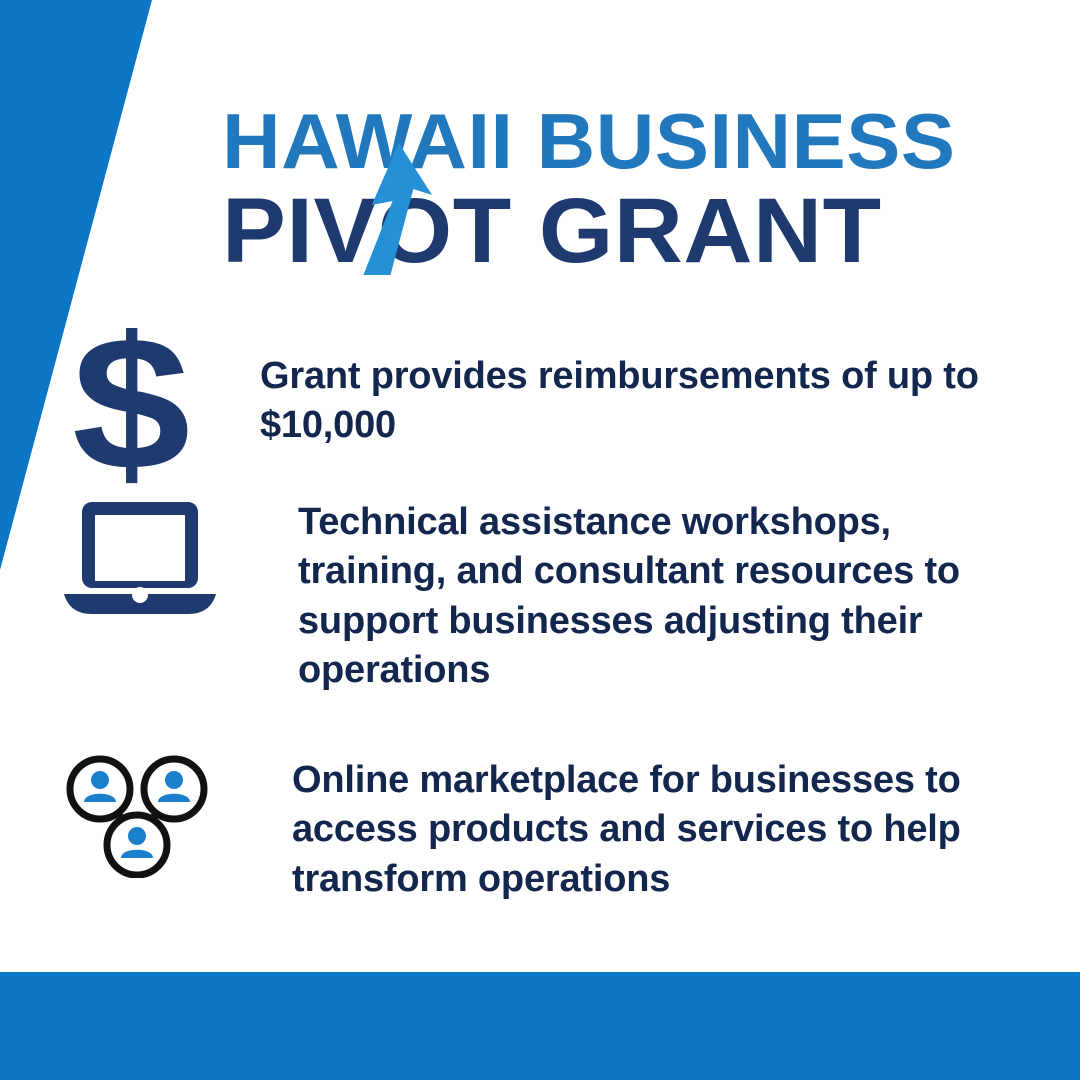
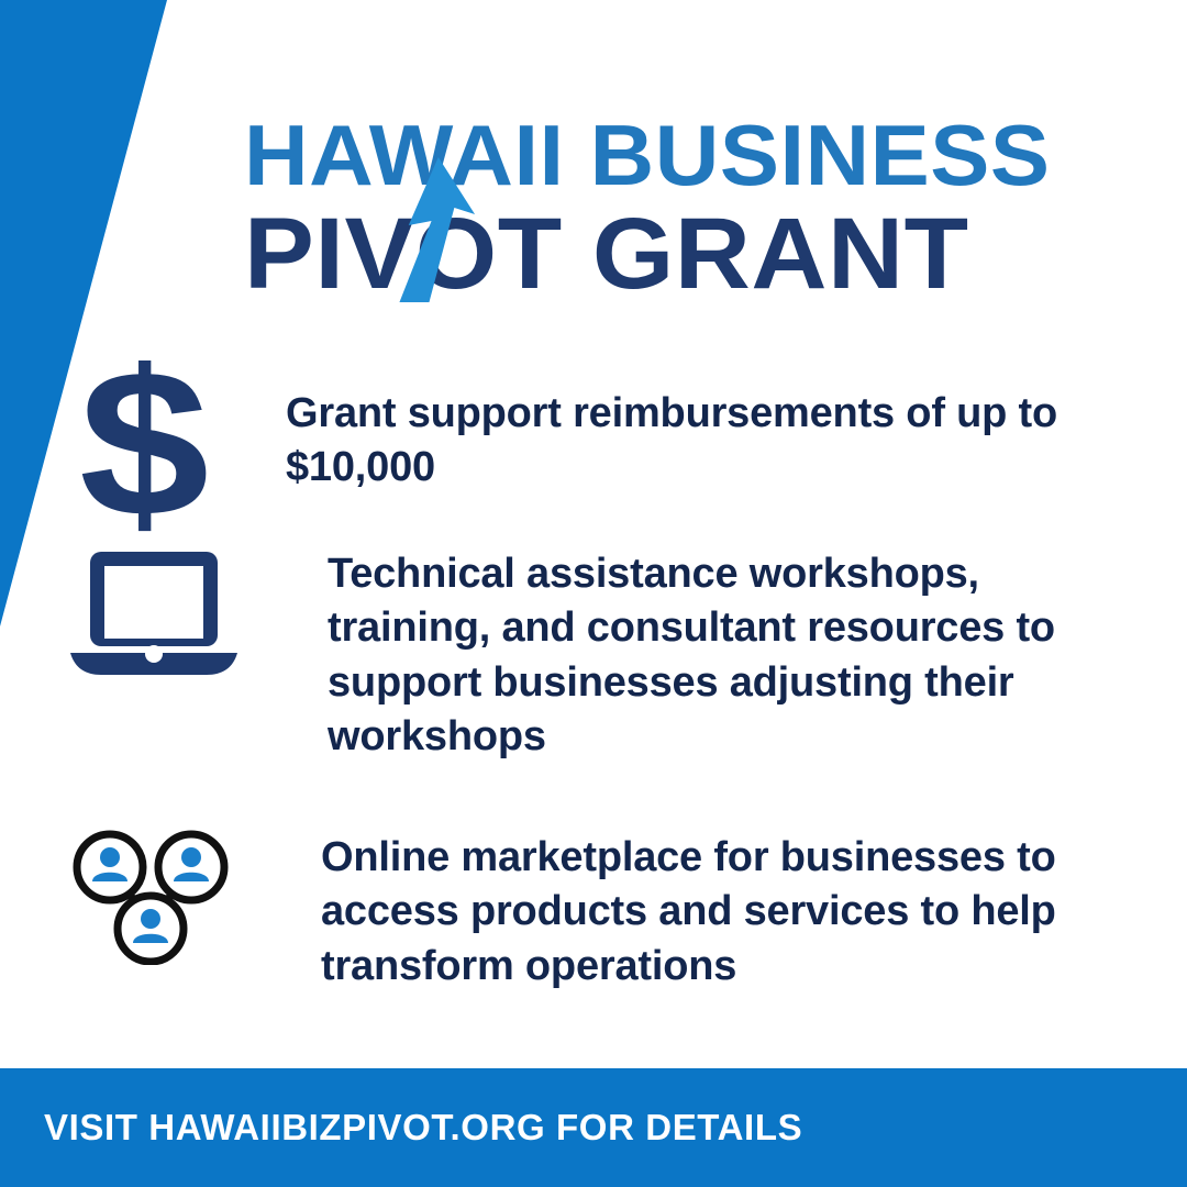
  HAWAII BUSINESS
  PIVOT GRANT
  $
- Grant provides reimbursements of up to $10,000
+ Grant support reimbursements of up to $10,000
- Technical assistance workshops, training, and consultant resources to support businesses adjusting their operations
+ Technical assistance workshops, training, and consultant resources to support businesses adjusting their workshops
  Online marketplace for businesses to access products and services to help transform operations
+ VISIT HAWAIIBIZPIVOT.ORG FOR DETAILS
